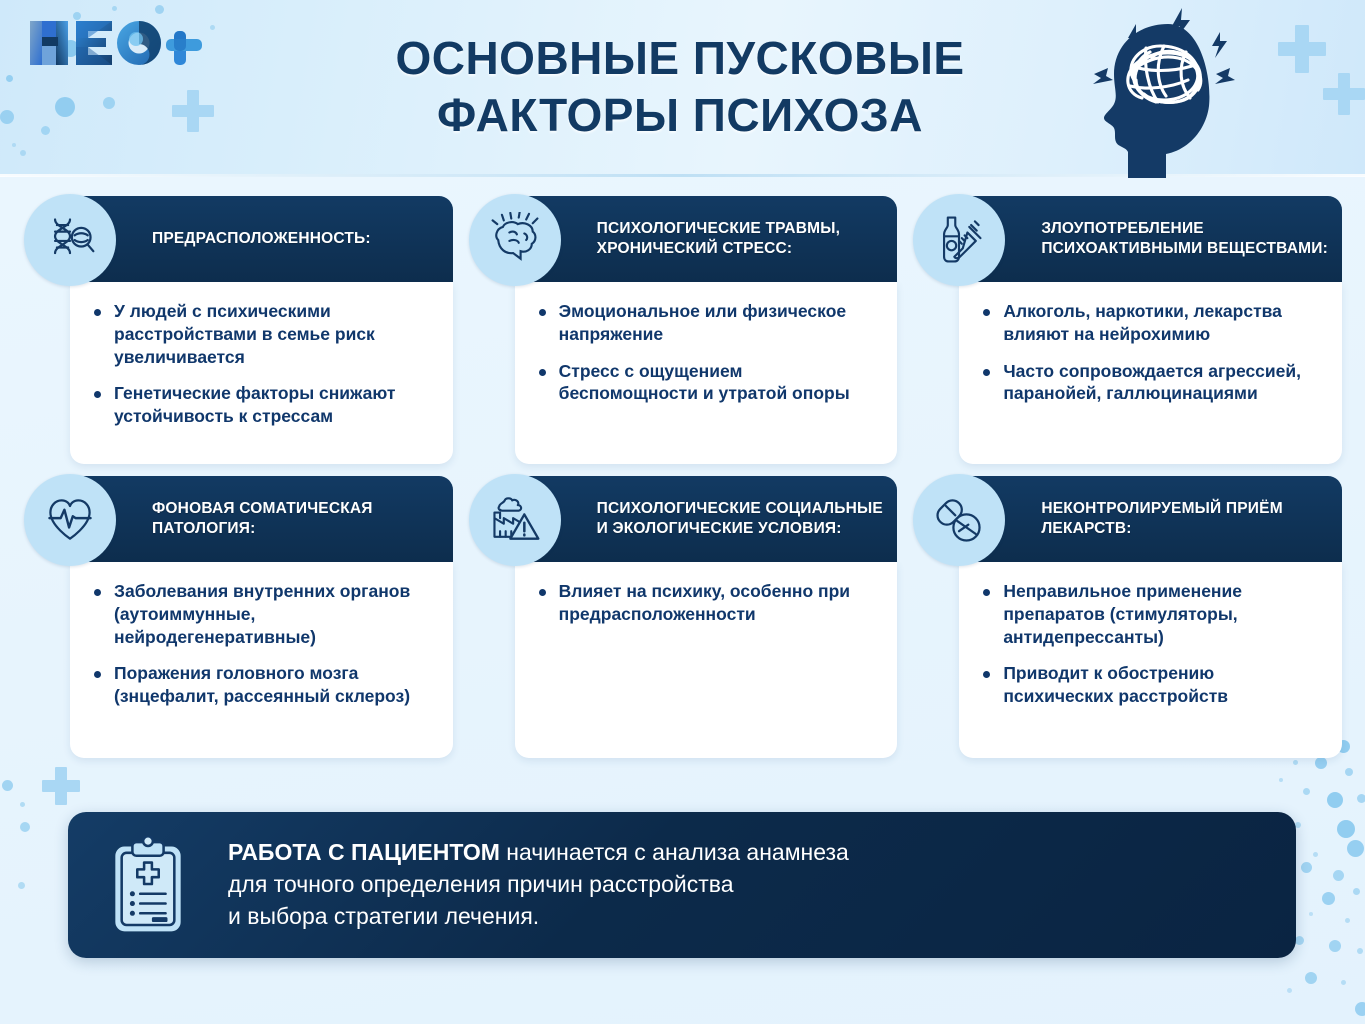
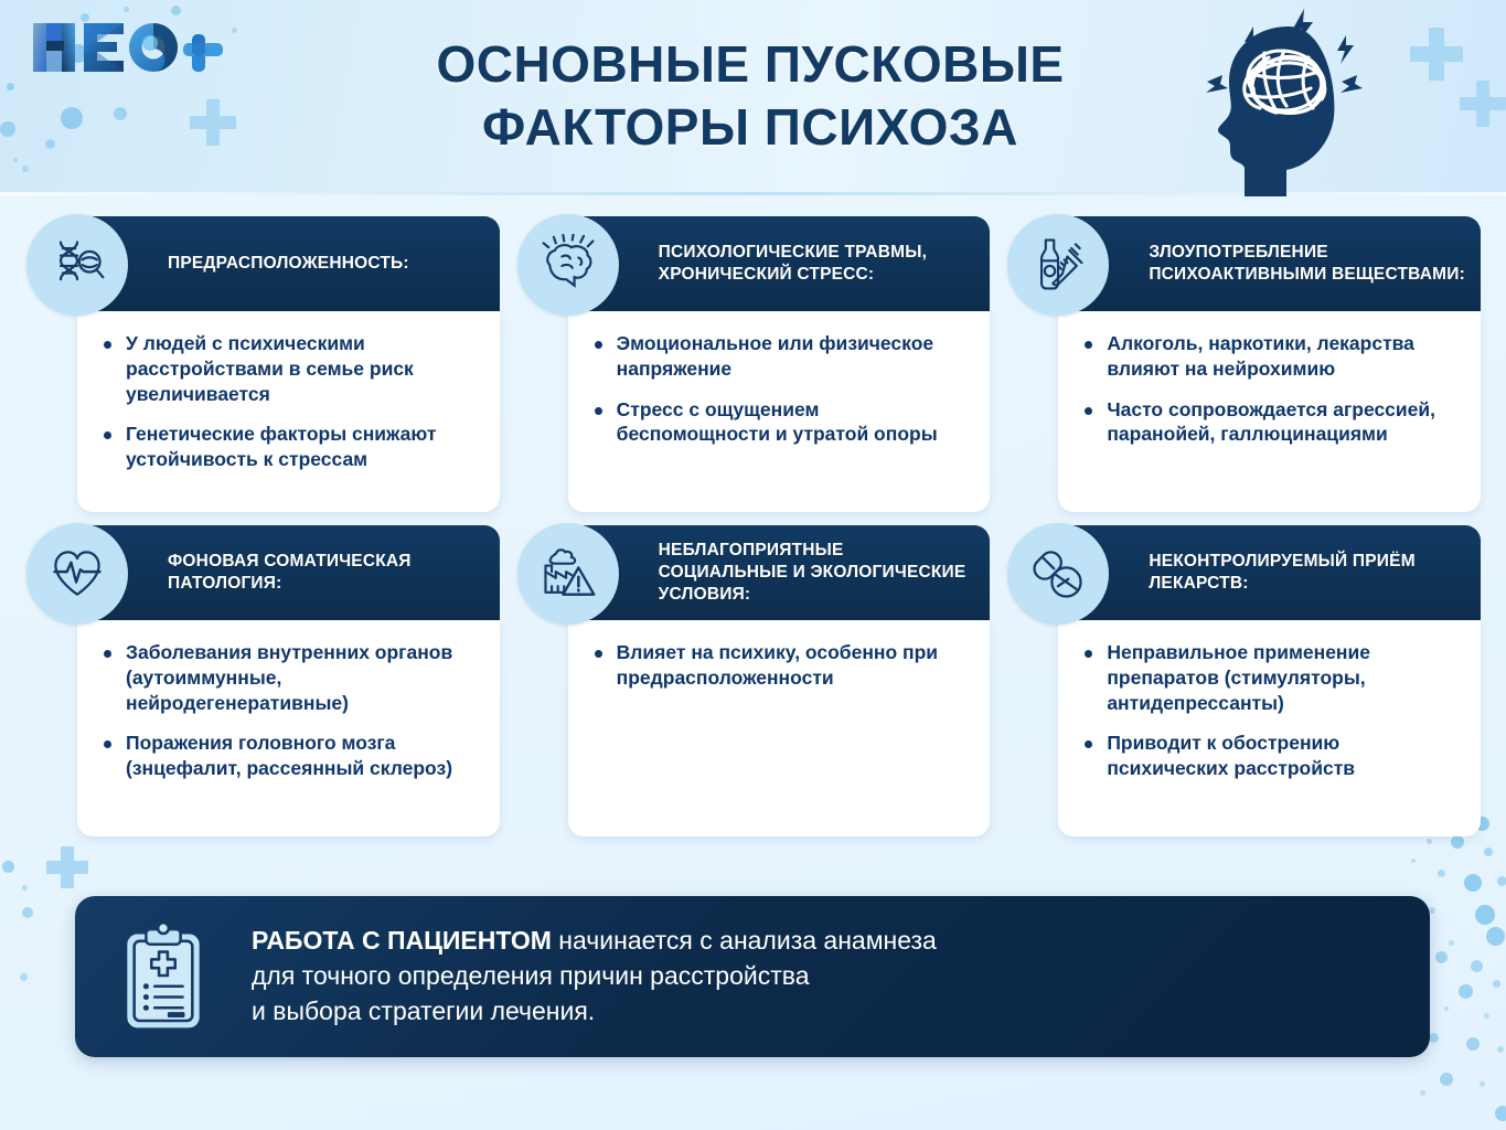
  ОСНОВНЫЕ ПУСКОВЫЕ
  ФАКТОРЫ ПСИХОЗА
  ПРЕДРАСПОЛОЖЕННОСТЬ:
  У людей с психическими расстройствами в семье риск увеличивается
  Генетические факторы снижают устойчивость к стрессам
  ПСИХОЛОГИЧЕСКИЕ ТРАВМЫ, ХРОНИЧЕСКИЙ СТРЕСС:
  Эмоциональное или физическое напряжение
  Стресс с ощущением беспомощности и утратой опоры
  ЗЛОУПОТРЕБЛЕНИЕ ПСИХОАКТИВНЫМИ ВЕЩЕСТВАМИ:
  Алкоголь, наркотики, лекарства влияют на нейрохимию
  Часто сопровождается агрессией, паранойей, галлюцинациями
  ФОНОВАЯ СОМАТИЧЕСКАЯ ПАТОЛОГИЯ:
  Заболевания внутренних органов (аутоиммунные, нейродегенеративные)
  Поражения головного мозга (знцефалит, рассеянный склероз)
- ПСИХОЛОГИЧЕСКИЕ СОЦИАЛЬНЫЕ И ЭКОЛОГИЧЕСКИЕ УСЛОВИЯ:
+ НЕБЛАГОПРИЯТНЫЕ СОЦИАЛЬНЫЕ И ЭКОЛОГИЧЕСКИЕ УСЛОВИЯ:
  Влияет на психику, особенно при предрасположенности
  НЕКОНТРОЛИРУЕМЫЙ ПРИЁМ ЛЕКАРСТВ:
  Неправильное применение препаратов (стимуляторы, антидепрессанты)
  Приводит к обострению психических расстройств
  РАБОТА С ПАЦИЕНТОМ начинается с анализа анамнеза
  для точного определения причин расстройства
  и выбора стратегии лечения.
